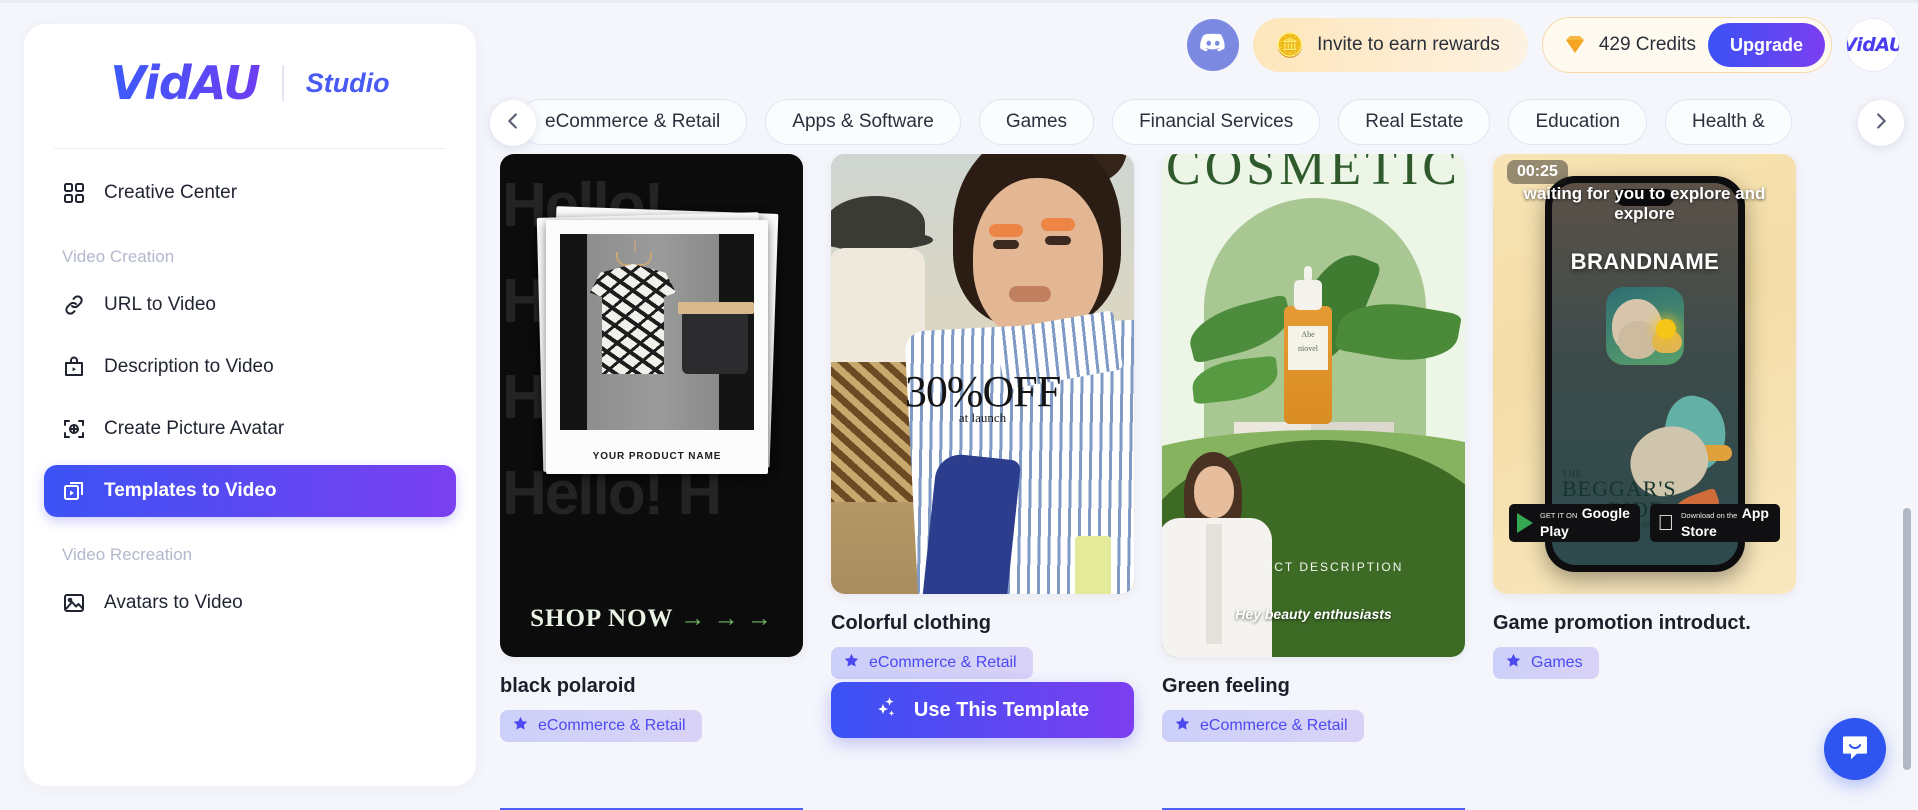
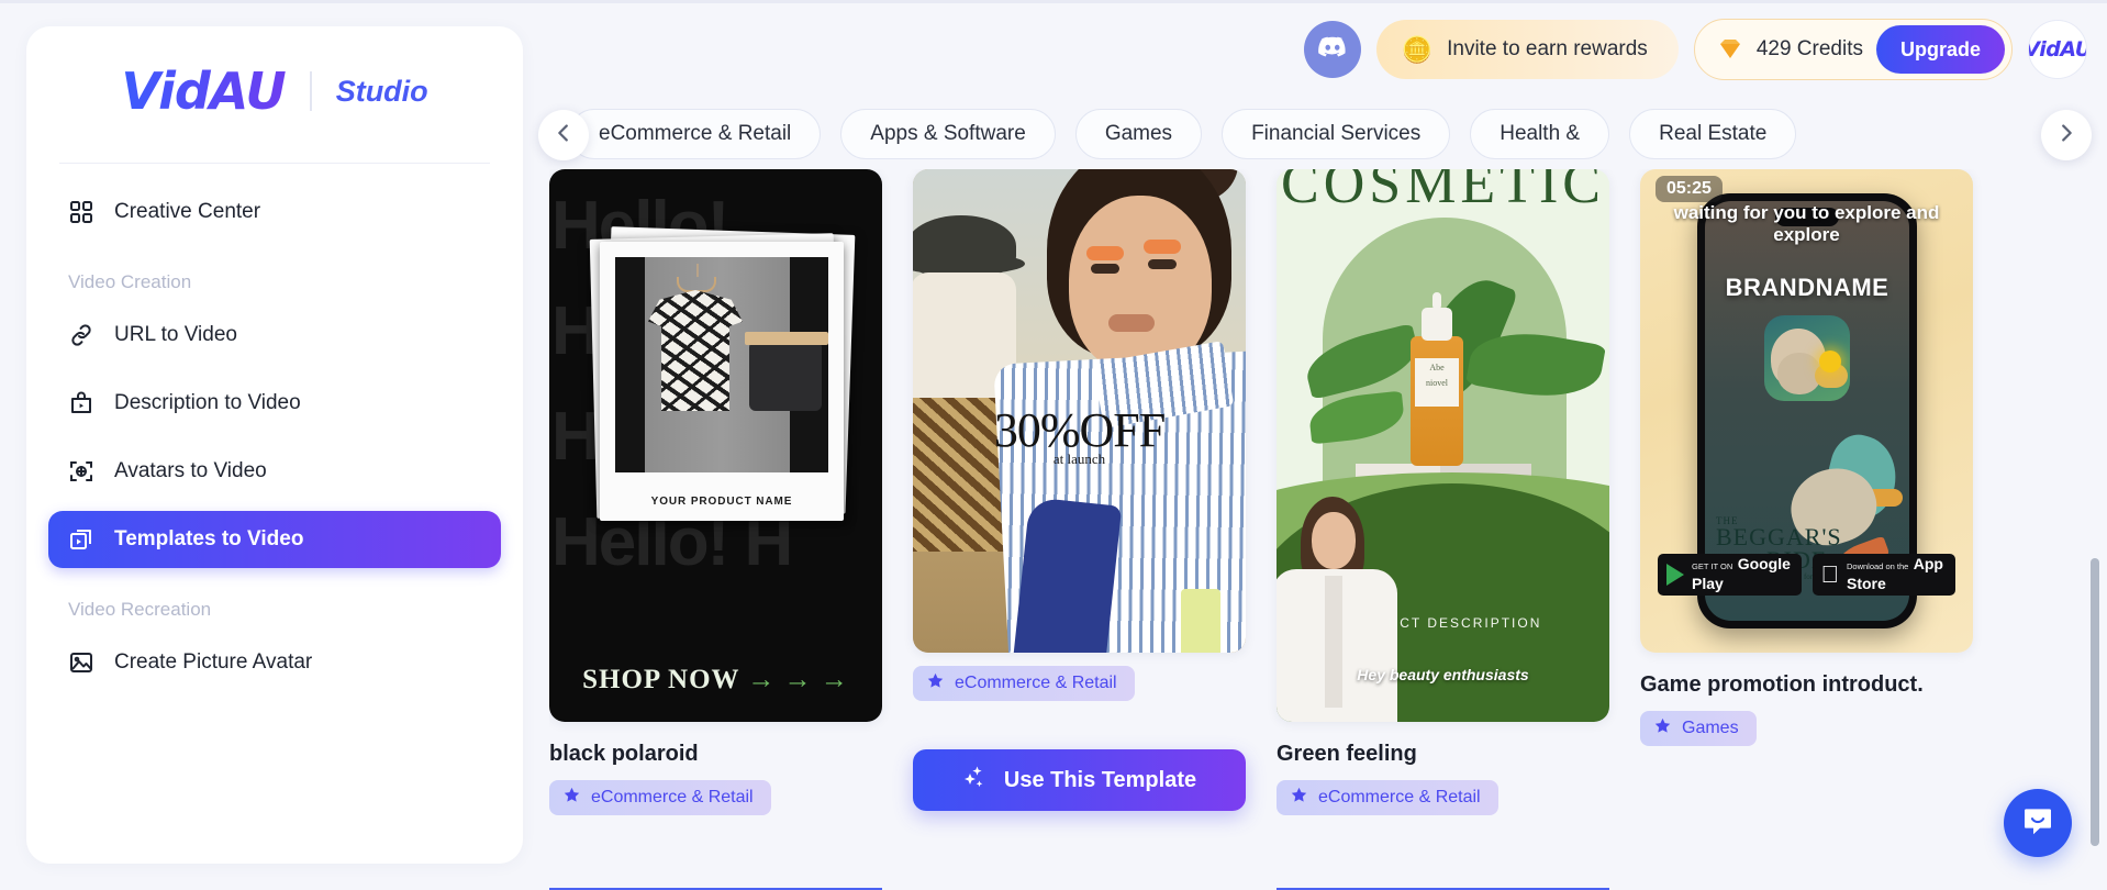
  VidAU
  Studio
  Creative Center
  Video Creation
  URL to Video
  Description to Video
- Create Picture Avatar
+ Avatars to Video
  Templates to Video
  Video Recreation
- Avatars to Video
+ Create Picture Avatar
  🪙
  Invite to earn rewards
  429 Credits
  Upgrade
  VidAU
  eCommerce & Retail
  Apps & Software
  Games
  Financial Services
- Real Estate
+ Health &
- Education
- Health &
+ Real Estate
  YOUR PRODUCT NAME
  SHOP NOW → → →
  black polaroid
  eCommerce & Retail
  30%OFF
  at launch
- Colorful clothing
  eCommerce & Retail
  Use This Template
  COSMETIC
  Abe
  niovel
  UCT DESCRIPTION
  Hey beauty enthusiasts
  Green feeling
  eCommerce & Retail
- 00:25
+ 05:25
  waiting for you to explore and explore
  BRANDNAME
  THE
  BEGGAR'S
  GET IT ON Google Play
  
  Download on the App Store
  Game promotion introduct.
  Games
